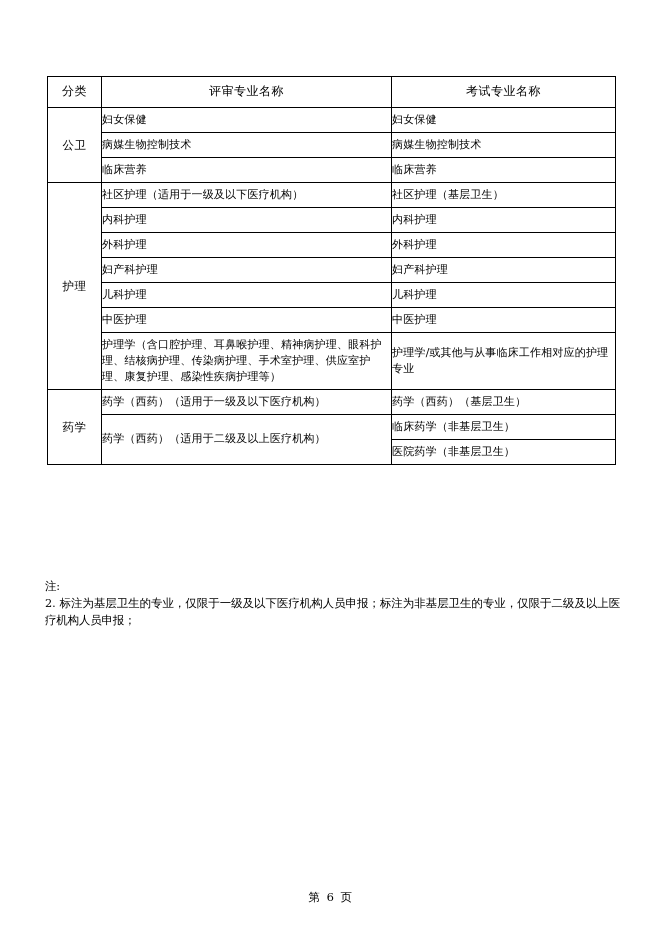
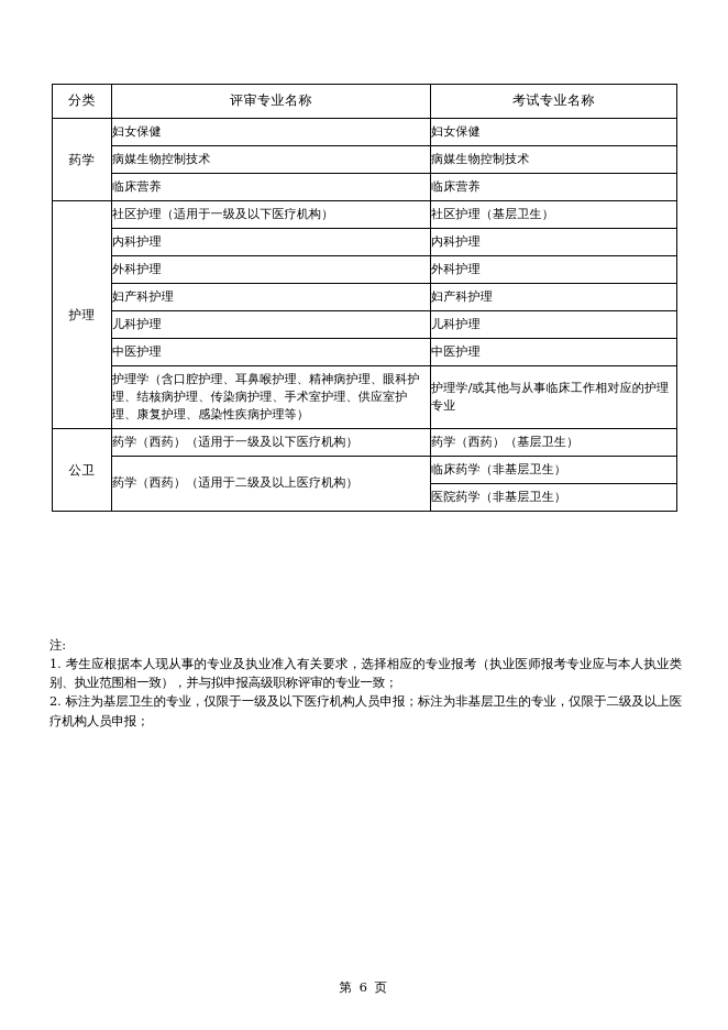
  分类	评审专业名称	考试专业名称
- 公卫	妇女保健	妇女保健
+ 药学	妇女保健	妇女保健
  病媒生物控制技术	病媒生物控制技术
  临床营养	临床营养
  护理	社区护理（适用于一级及以下医疗机构）	社区护理（基层卫生）
  内科护理	内科护理
  外科护理	外科护理
  妇产科护理	妇产科护理
  儿科护理	儿科护理
  中医护理	中医护理
  护理学（含口腔护理、耳鼻喉护理、精神病护理、眼科护理、结核病护理、传染病护理、手术室护理、供应室护理、康复护理、感染性疾病护理等）	护理学/或其他与从事临床工作相对应的护理专业
- 药学	药学（西药）（适用于一级及以下医疗机构）	药学（西药）（基层卫生）
+ 公卫	药学（西药）（适用于一级及以下医疗机构）	药学（西药）（基层卫生）
  药学（西药）（适用于二级及以上医疗机构）	临床药学（非基层卫生）
  医院药学（非基层卫生）
  注:
+ 1. 考生应根据本人现从事的专业及执业准入有关要求，选择相应的专业报考（执业医师报考专业应与本人执业类别、执业范围相一致），并与拟申报高级职称评审的专业一致；
  2. 标注为基层卫生的专业，仅限于一级及以下医疗机构人员申报；标注为非基层卫生的专业，仅限于二级及以上医疗机构人员申报；
  第 6 页
